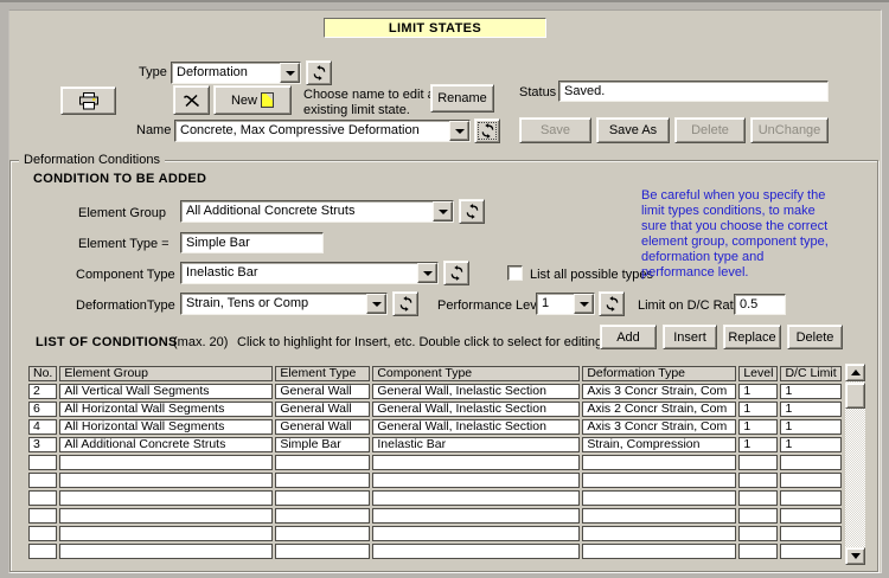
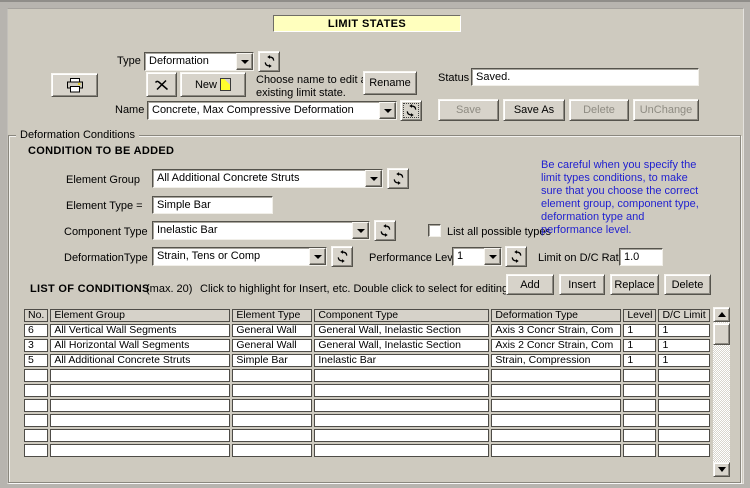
  LIMIT STATES
  Type
  Deformation
  New
  Choose name to edit existing limit state.
  Rename
  Status
  Saved.
  Save
  Save As
  Delete
  UnChange
  Name
  Concrete, Max Compressive Deformation
  Deformation Conditions
  CONDITION TO BE ADDED
  Element Group
  All Additional Concrete Struts
  Element Type =
  Simple Bar
  Component Type
  Inelastic Bar
  List all possible types
  DeformationType
  Strain, Tens or Comp
  Performance Lev
  1
  Limit on D/C Rat
- 0.5
+ 1.0
  Be careful when you specify the limit types conditions, to make sure that you choose the correct element group, component type, deformation type and performance level.
  LIST OF CONDITIONS
  (max. 20)
  Click to highlight for Insert, etc. Double click to select for editin
  Add
  Insert
  Replace
  Delete
  No.	Element Group	Element Type	Component Type	Deformation Type	Level	D/C Limit
- 2	All Vertical Wall Segments	General Wall	General Wall, Inelastic Section	Axis 3 Concr Strain, Com	1	1
+ 6	All Vertical Wall Segments	General Wall	General Wall, Inelastic Section	Axis 3 Concr Strain, Com	1	1
- 6	All Horizontal Wall Segments	General Wall	General Wall, Inelastic Section	Axis 2 Concr Strain, Com	1	1
+ 3	All Horizontal Wall Segments	General Wall	General Wall, Inelastic Section	Axis 2 Concr Strain, Com	1	1
- 4	All Horizontal Wall Segments	General Wall	General Wall, Inelastic Section	Axis 3 Concr Strain, Com	1	1
- 3	All Additional Concrete Struts	Simple Bar	Inelastic Bar	Strain, Compression	1	1
+ 5	All Additional Concrete Struts	Simple Bar	Inelastic Bar	Strain, Compression	1	1
